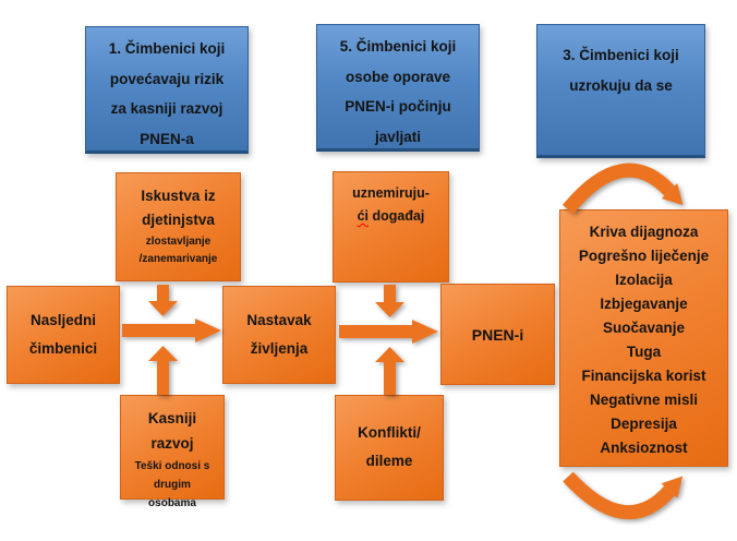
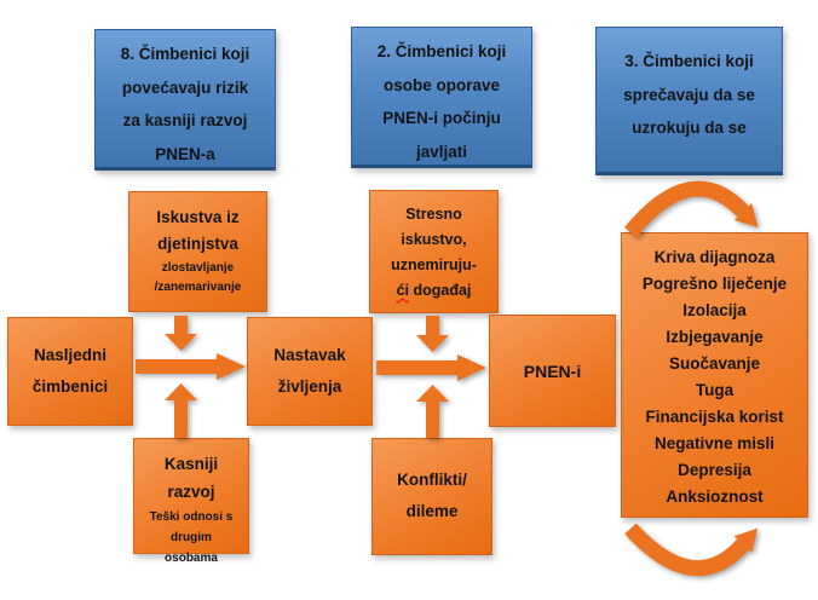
- 1. Čimbenici koji
+ 8. Čimbenici koji
  povećavaju rizik
  za kasniji razvoj
  PNEN-a
- 5. Čimbenici koji
+ 2. Čimbenici koji
  osobe oporave
  PNEN-i počinju
  javljati
  3. Čimbenici koji
+ sprečavaju da se
  uzrokuju da se
  Iskustva iz
  djetinjstva
  zlostavljanje
  /zanemarivanje
+ Stresno
+ iskustvo,
  uznemiruju-
  ći događaj
  Nasljedni
  čimbenici
  Nastavak
  življenja
  PNEN-i
  Kasniji
  razvoj
  Teški odnosi s
  drugim
  osobama
  Konflikti/
  dileme
  Kriva dijagnoza
  Pogrešno liječenje
  Izolacija
  Izbjegavanje
  Suočavanje
  Tuga
  Financijska korist
  Negativne misli
  Depresija
  Anksioznost
